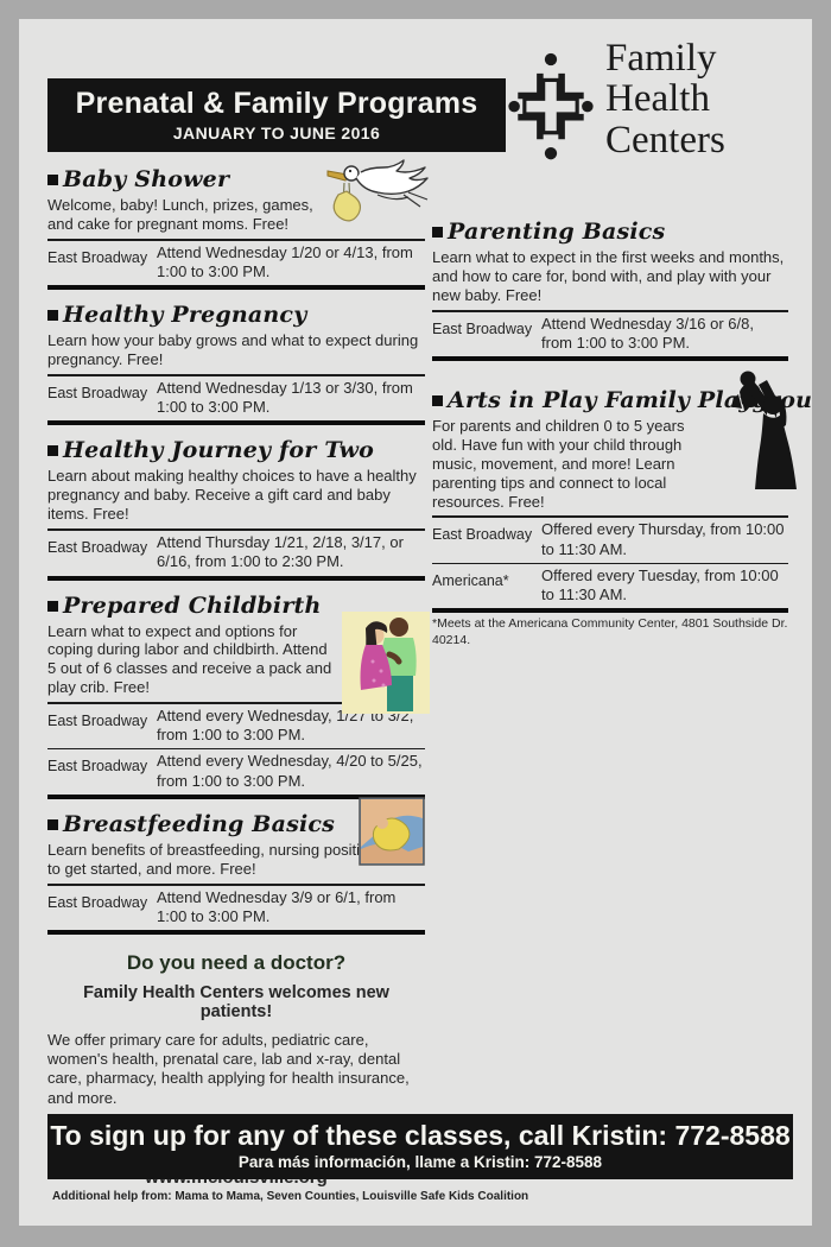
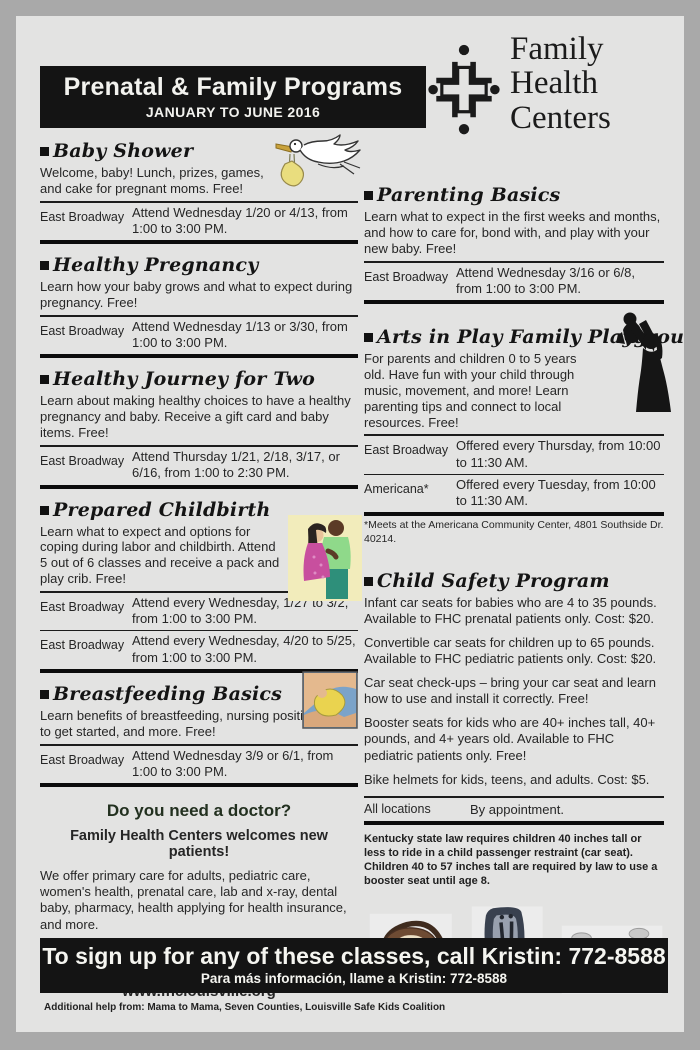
  Prenatal & Family Programs
  JANUARY TO JUNE 2016
  Family
  Health
  Centers
  Baby Shower
  Welcome, baby! Lunch, prizes, games, and cake for pregnant moms. Free!
  East Broadway
  Attend Wednesday 1/20 or 4/13, from 1:00 to 3:00 PM.
  Healthy Pregnancy
  Learn how your baby grows and what to expect during pregnancy. Free!
  East Broadway
  Attend Wednesday 1/13 or 3/30, from 1:00 to 3:00 PM.
  Healthy Journey for Two
  Learn about making healthy choices to have a healthy pregnancy and baby. Receive a gift card and baby items. Free!
  East Broadway
  Attend Thursday 1/21, 2/18, 3/17, or 6/16, from 1:00 to 2:30 PM.
  Prepared Childbirth
  Learn what to expect and options for coping during labor and childbirth. Attend 5 out of 6 classes and receive a pack and play crib. Free!
  East Broadway
  Attend every Wednesday, 1/27 to 3/2, from 1:00 to 3:00 PM.
  East Broadway
  Attend every Wednesday, 4/20 to 5/25, from 1:00 to 3:00 PM.
  Breastfeeding Basics
  Learn benefits of breastfeeding, nursing positi to get started, and more. Free!
  East Broadway
  Attend Wednesday 3/9 or 6/1, from 1:00 to 3:00 PM.
  Do you need a doctor?
  Family Health Centers welcomes new patients!
- We offer primary care for adults, pediatric care, women's health, prenatal care, lab and x-ray, dental care, pharmacy, health applying for health insurance, and more.
+ We offer primary care for adults, pediatric care, women's health, prenatal care, lab and x-ray, dental baby, pharmacy, health applying for health insurance, and more.
  Parenting Basics
  Learn what to expect in the first weeks and months, and how to care for, bond with, and play with your new baby. Free!
  East Broadway
  Attend Wednesday 3/16 or 6/8, from 1:00 to 3:00 PM.
  Arts in Play Family Plaou
  For parents and children 0 to 5 years old. Have fun with your child through music, movement, and more! Learn parenting tips and connect to local resources. Free!
  East Broadway
  Offered every Thursday, from 10:00 to 11:30 AM.
  Americana*
  Offered every Tuesday, from 10:00 to 11:30 AM.
  *Meets at the Americana Community Center, 4801 Southside Dr. 40214.
+ Child Safety Program
+ Infant car seats for babies who are 4 to 35 pounds. Available to FHC prenatal patients only. Cost: $20.
+ Convertible car seats for children up to 65 pounds. Available to FHC pediatric patients only. Cost: $20.
+ Car seat check-ups – bring your car seat and learn how to use and install it correctly. Free!
+ Booster seats for kids who are 40+ inches tall, 40+ pounds, and 4+ years old. Available to FHC pediatric patients only. Free!
+ Bike helmets for kids, teens, and adults. Cost: $5.
+ All locations
+ By appointment.
+ Kentucky state law requires children 40 inches tall or less to ride in a child passenger restraint (car seat). Children 40 to 57 inches tall are required by law to use a booster seat until age 8.
  To sign up for any of these classes, call Kristin: 772-8588
  Para más información, llame a Kristin: 772-8588
  Additional help from: Mama to Mama, Seven Counties, Louisville Safe Kids Coalition
